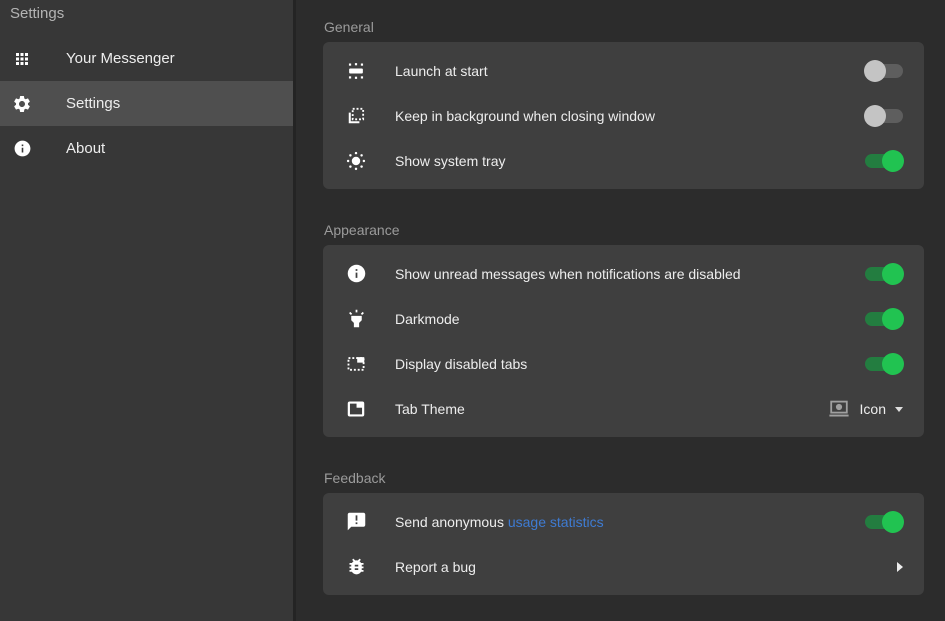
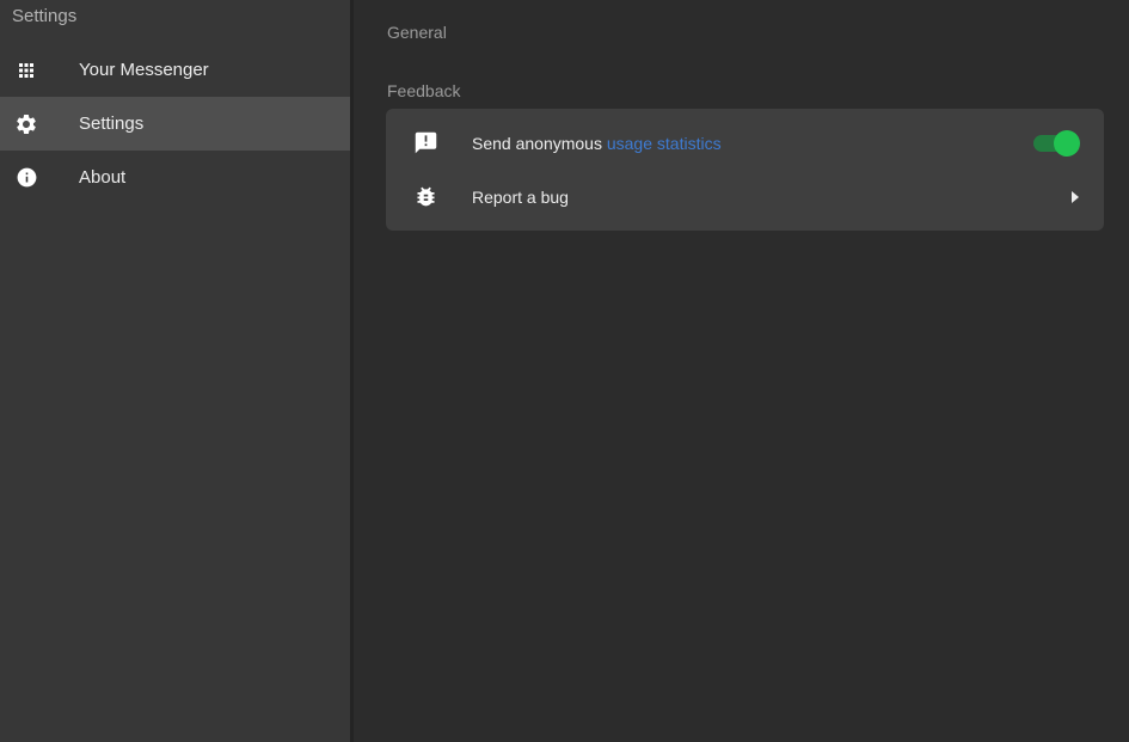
  Settings
  Your Messenger
  Settings
  About
  General
- Launch at start
- Keep in background when closing window
- Show system tray
- Appearance
- Show unread messages when notifications are disabled
- Darkmode
- Display disabled tabs
- Tab Theme
- Icon
  Feedback
  Send anonymous usage statistics
  Report a bug
